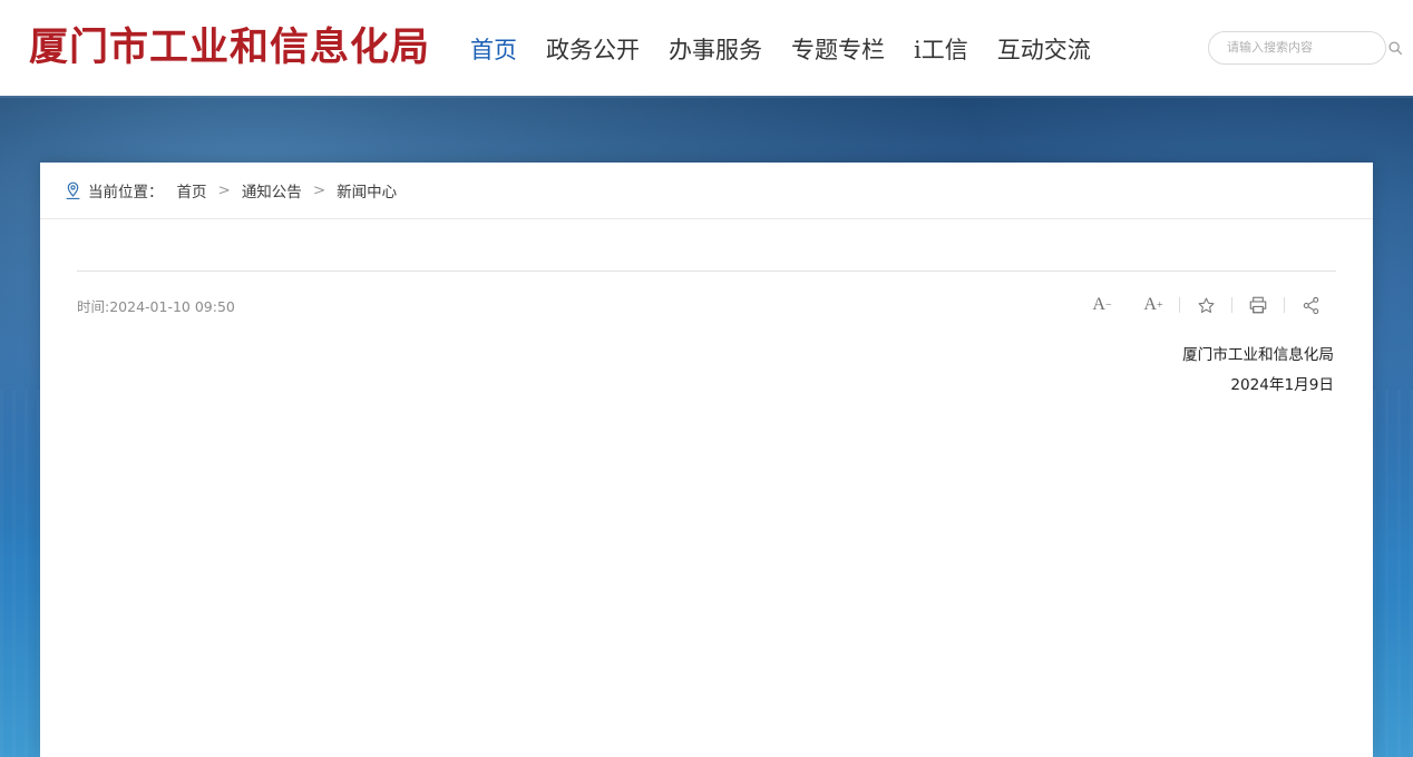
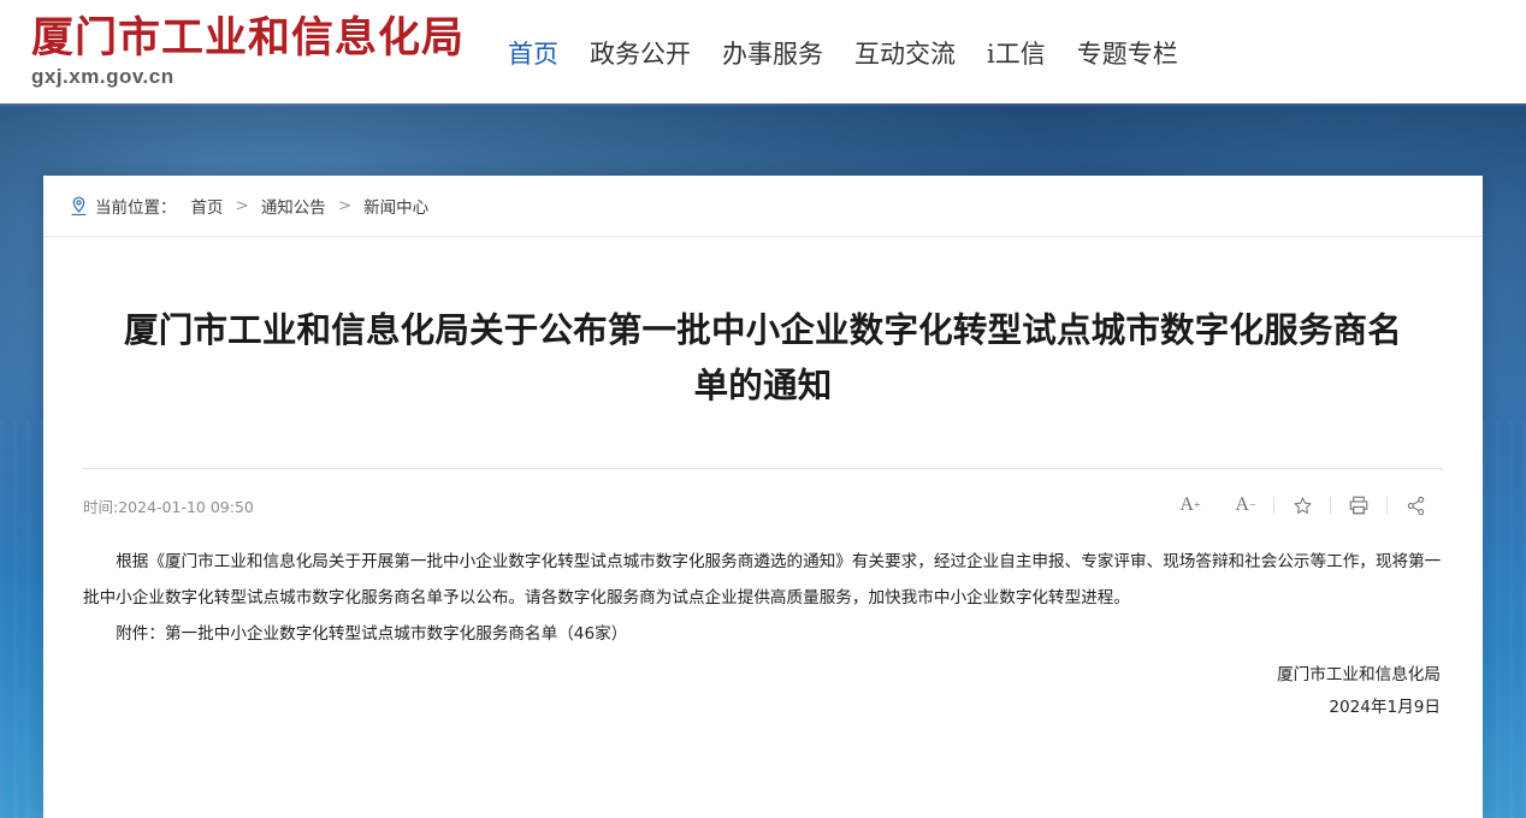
  厦门市工业和信息化局
+ gxj.xm.gov.cn
  首页
  政务公开
  办事服务
- 专题专栏
+ 互动交流
  i工信
- 互动交流
+ 专题专栏
- 请输入搜索内容
  当前位置：
  首页
  >
  通知公告
  >
  新闻中心
+ 厦门市工业和信息化局关于公布第一批中小企业数字化转型试点城市数字化服务商名单的通知
  时间:2024-01-10 09:50
  A
- −
+ +
  A
- +
+ −
+ 根据《厦门市工业和信息化局关于开展第一批中小企业数字化转型试点城市数字化服务商遴选的通知》有关要求，经过企业自主申报、专家评审、现场答辩和社会公示等工作，现将第一批中小企业数字化转型试点城市数字化服务商名单予以公布。请各数字化服务商为试点企业提供高质量服务，加快我市中小企业数字化转型进程。
+ 附件：第一批中小企业数字化转型试点城市数字化服务商名单（46家）
  厦门市工业和信息化局
  2024年1月9日
